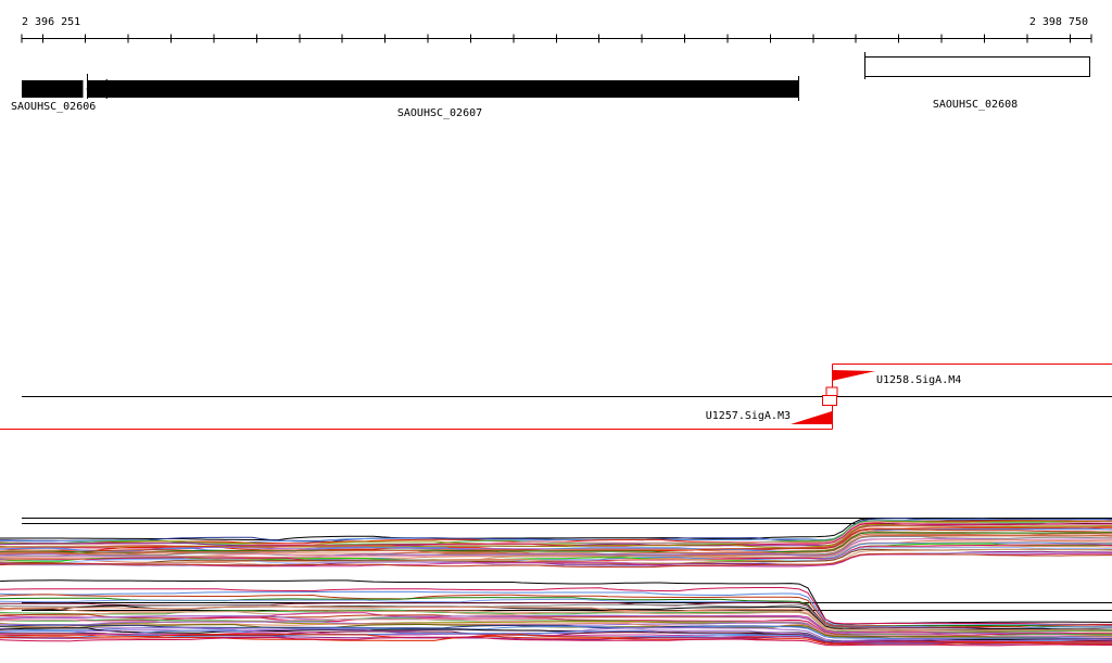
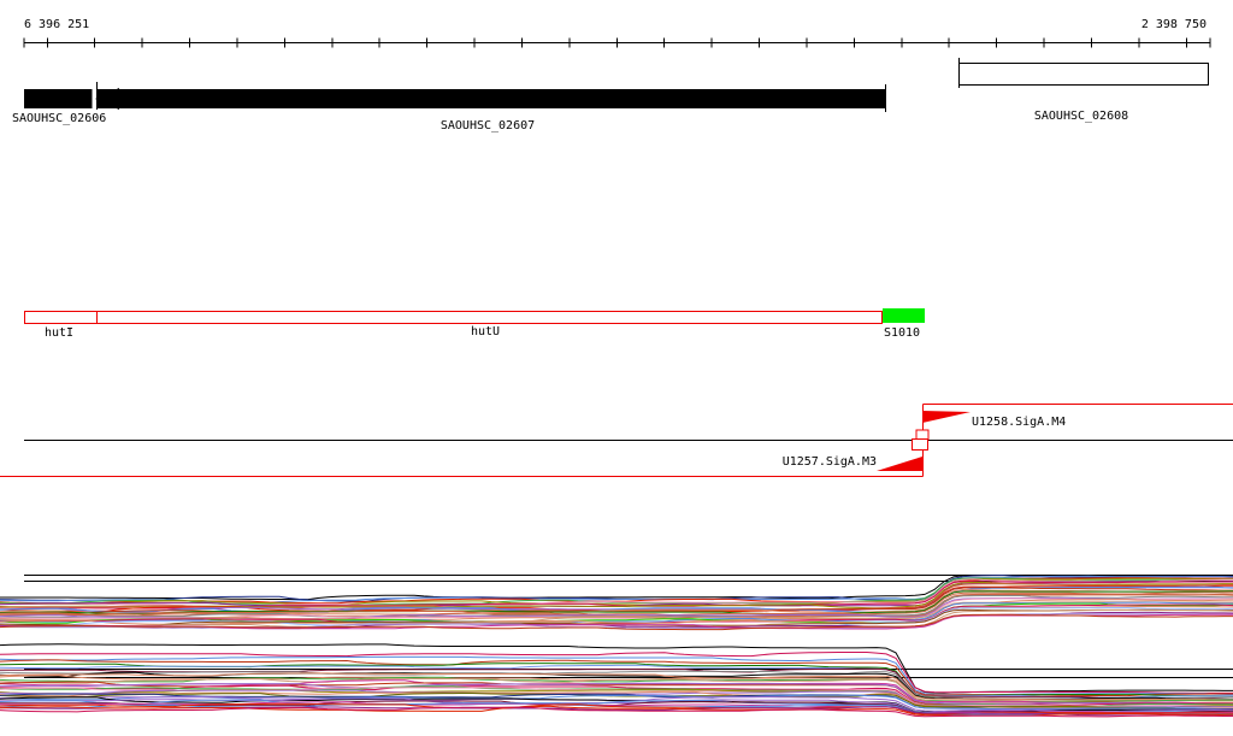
- 2 396 251
+ 6 396 251
  2 398 750
  SAOUHSC_02606
  SAOUHSC_02607
  SAOUHSC_02608
+ hutI
+ hutU
+ S1010
  U1258.SigA.M4
  U1257.SigA.M3
